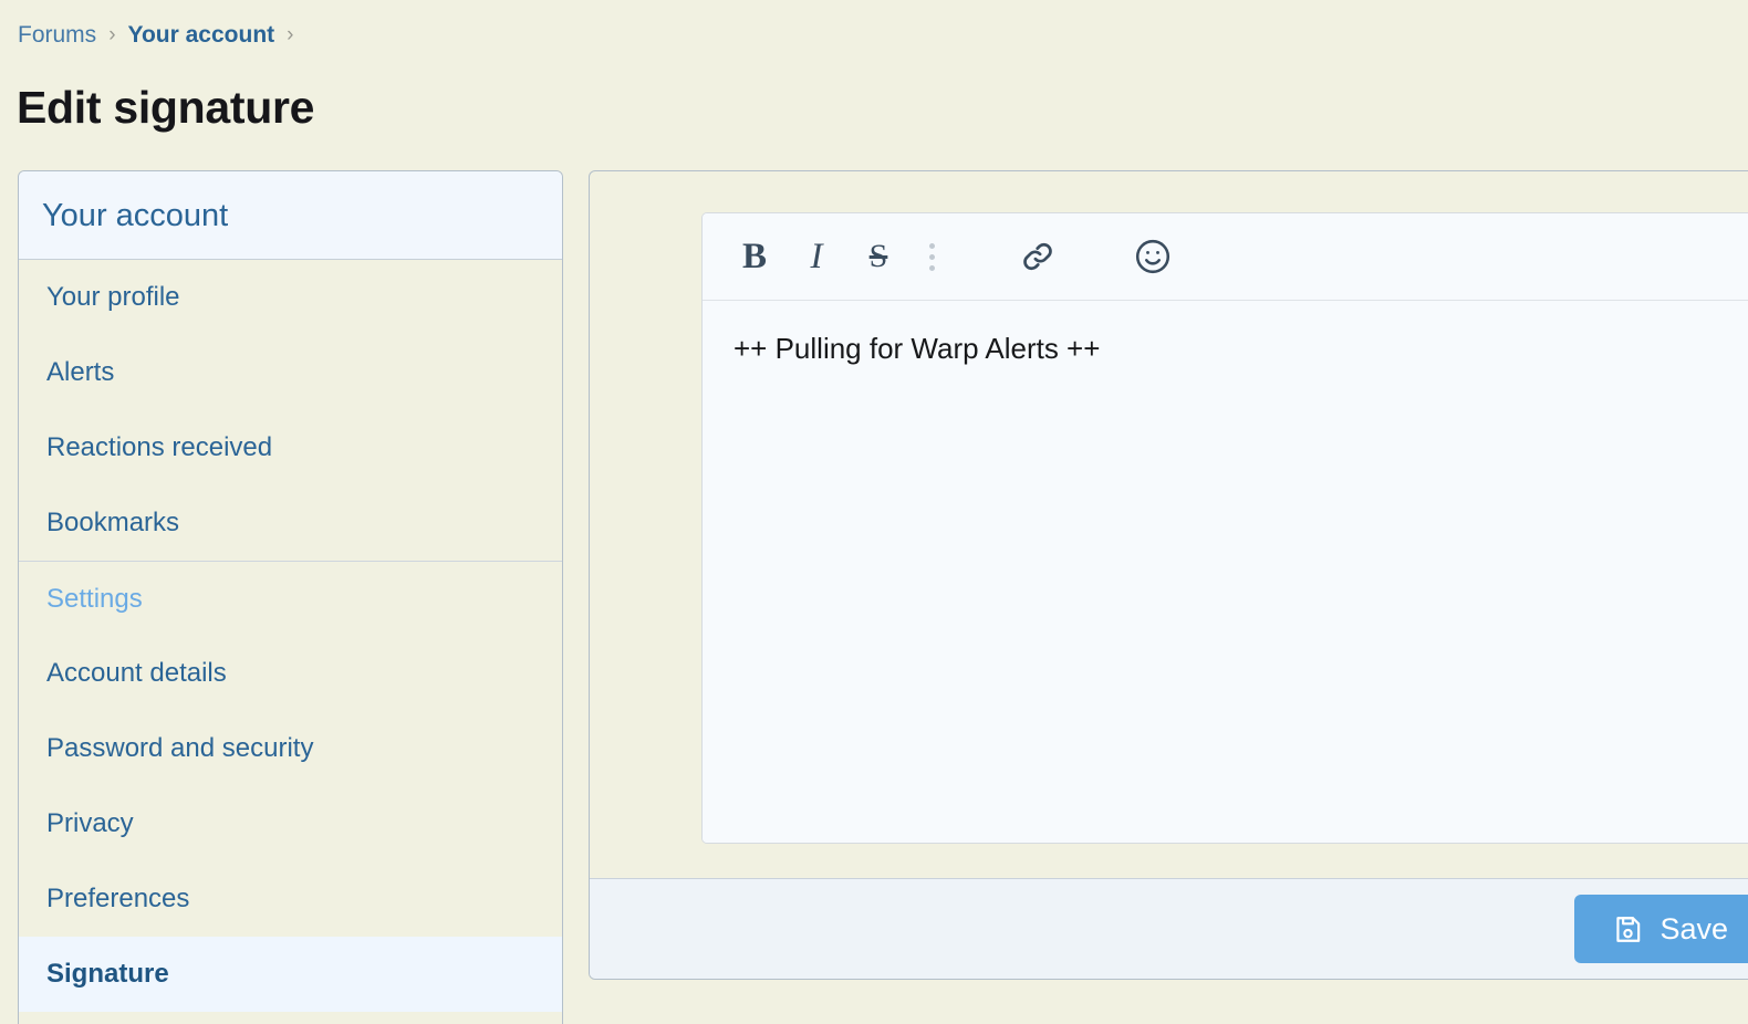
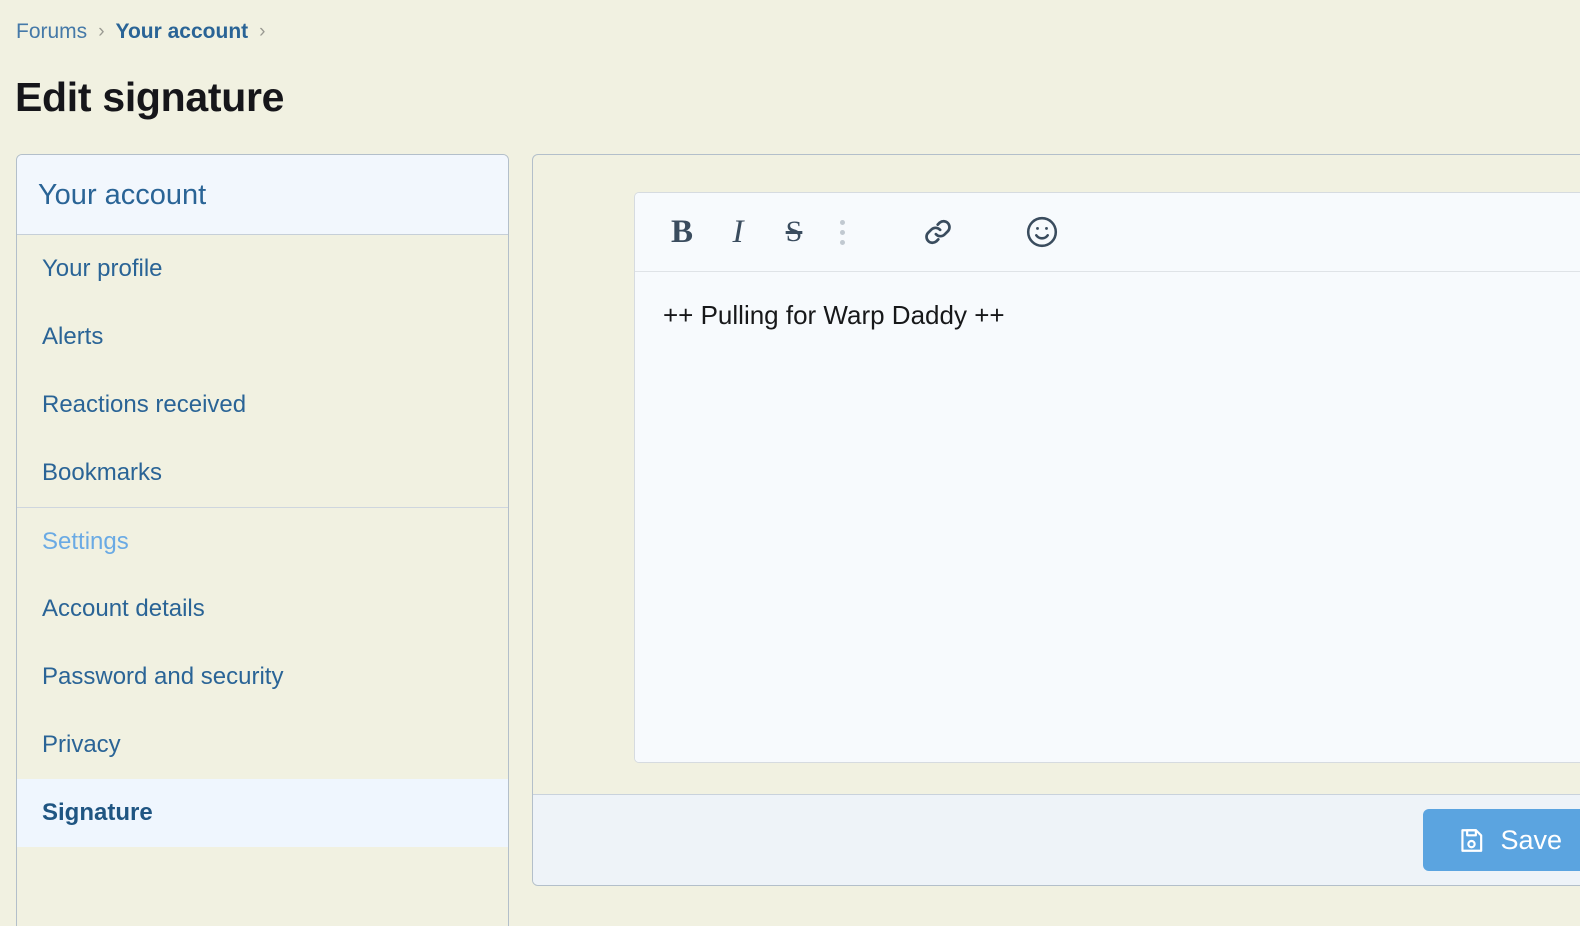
  Forums
  ›
  Your account
  ›
  Edit signature
  Your account
  Your profile
  Alerts
  Reactions received
  Bookmarks
  Settings
  Account details
  Password and security
  Privacy
- Preferences
  Signature
  B
  I
  S
- ++ Pulling for Warp Alerts ++
+ ++ Pulling for Warp Daddy ++
  Save
